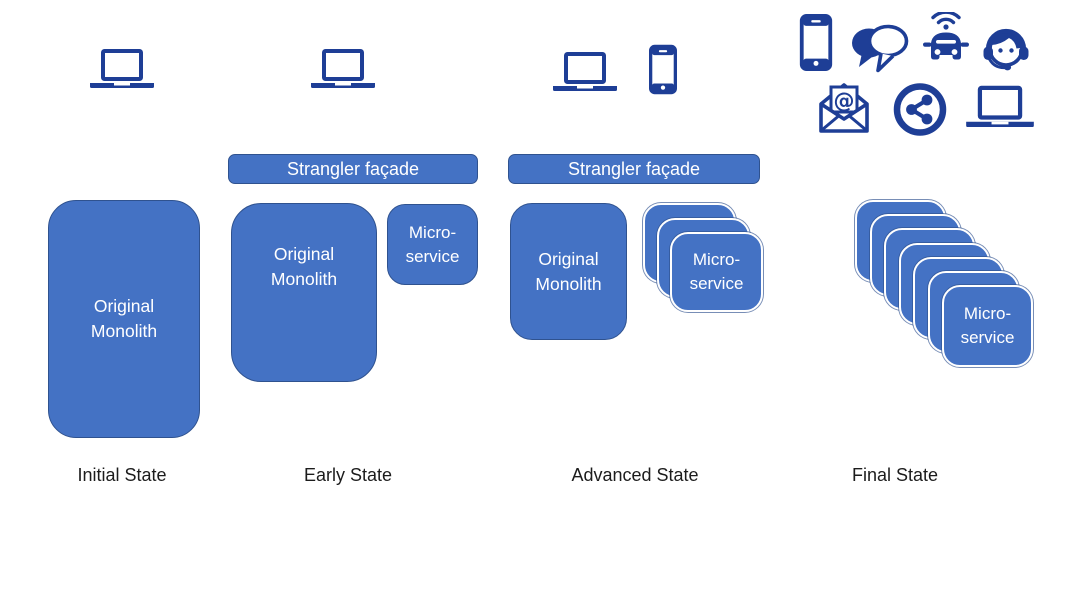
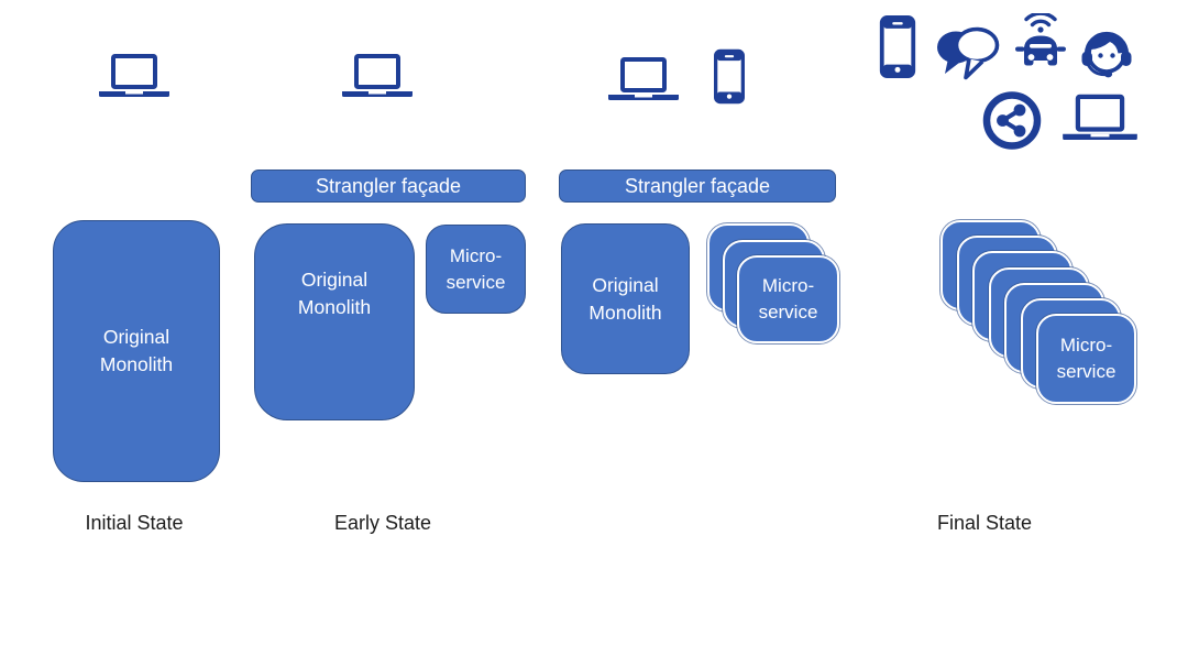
  Original Monolith
  Initial State
  Strangler façade
  Original Monolith
  Micro-
  service
  Early State
  Strangler façade
  Original Monolith
  Micro-
  service
- Advanced State
- @
  Micro-
  service
  Final State
